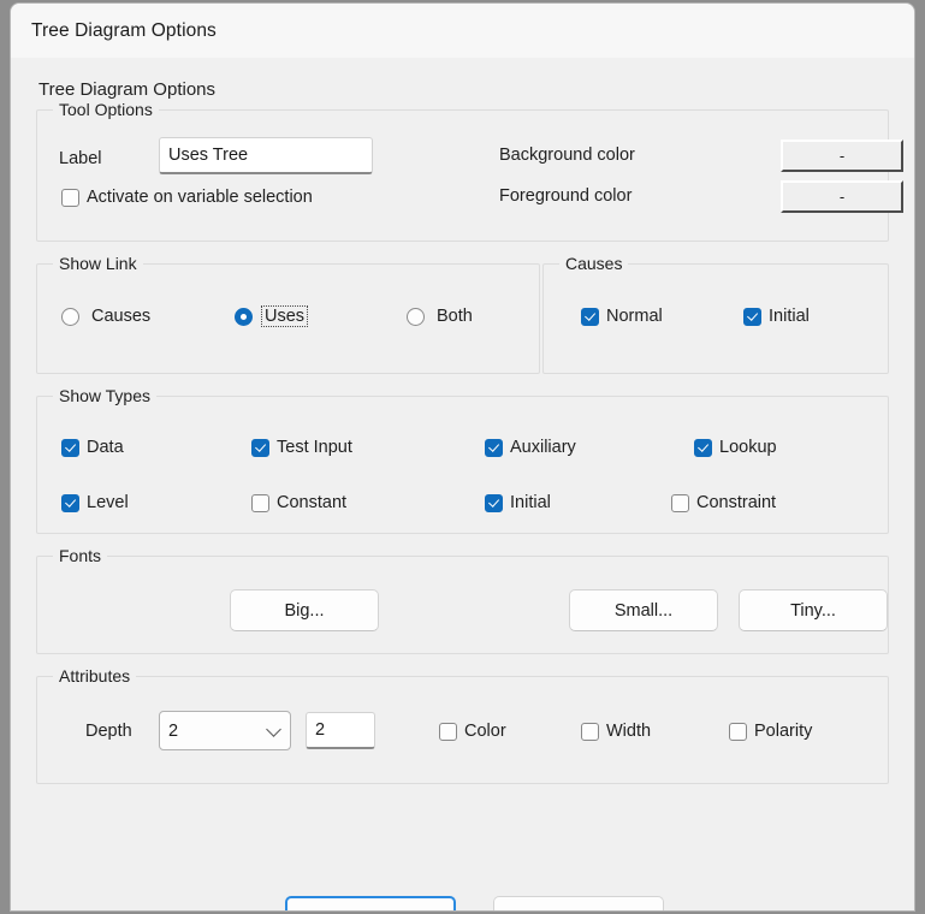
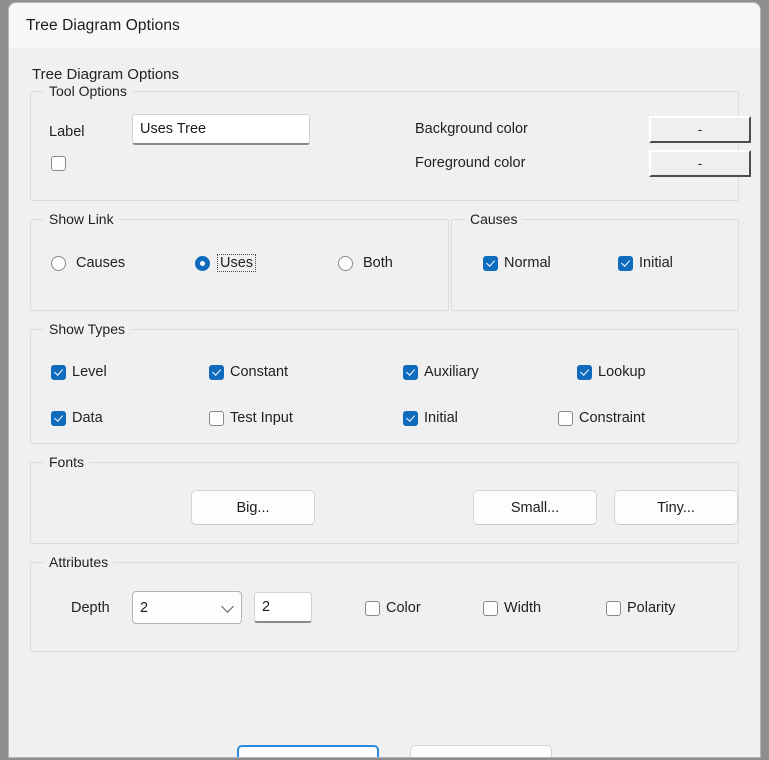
  Tree Diagram Options
  Tree Diagram Options
  Tool Options
  Label
  Uses Tree
- Activate on variable selection
  Background color
  -
  Foreground color
  -
  Show Link
  Causes
  Uses
  Both
  Causes
  Normal
  Initial
  Show Types
- Data
+ Level
- Test Input
+ Constant
  Auxiliary
  Lookup
- Level
+ Data
- Constant
+ Test Input
  Initial
  Constraint
  Fonts
  Big...
  Small...
  Tiny...
  Attributes
  Depth
  2
  2
  Color
  Width
  Polarity
